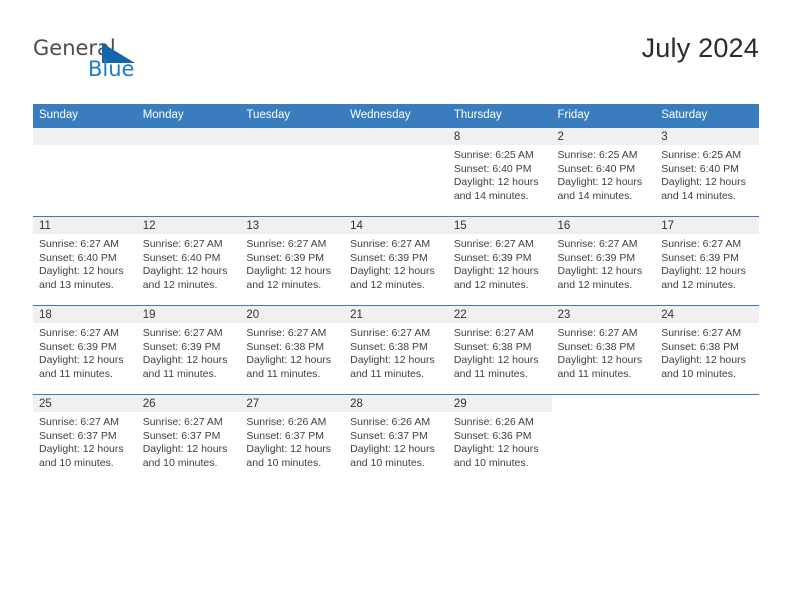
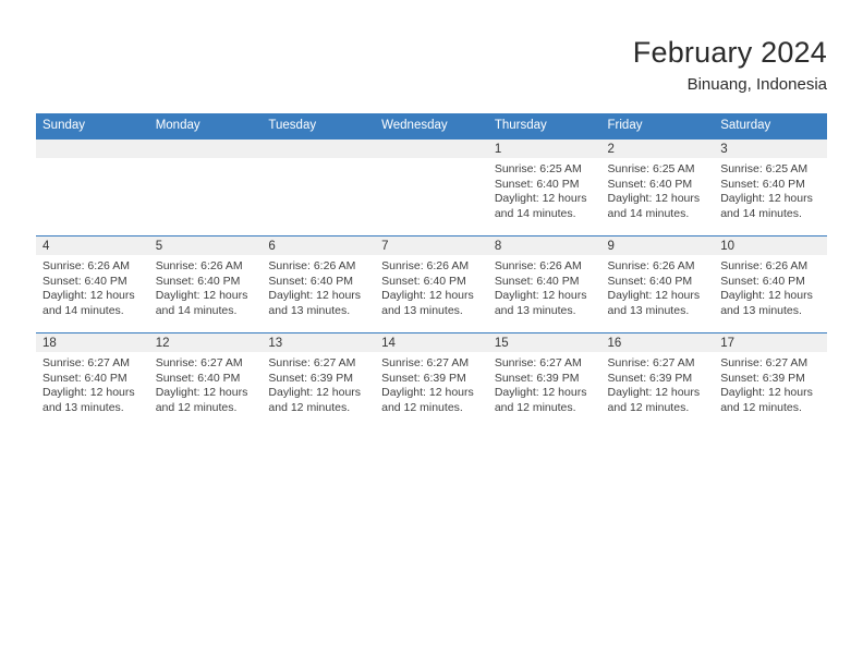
- General
- Blue
- July 2024
+ February 2024
+ Binuang, Indonesia
  Sunday	Monday	Tuesday	Wednesday	Thursday	Friday	Saturday
- 				8Sunrise: 6:25 AMSunset: 6:40 PMDaylight: 12 hoursand 14 minutes.	2Sunrise: 6:25 AMSunset: 6:40 PMDaylight: 12 hoursand 14 minutes.	3Sunrise: 6:25 AMSunset: 6:40 PMDaylight: 12 hoursand 14 minutes.
+ 				1Sunrise: 6:25 AMSunset: 6:40 PMDaylight: 12 hoursand 14 minutes.	2Sunrise: 6:25 AMSunset: 6:40 PMDaylight: 12 hoursand 14 minutes.	3Sunrise: 6:25 AMSunset: 6:40 PMDaylight: 12 hoursand 14 minutes.
+ 4Sunrise: 6:26 AMSunset: 6:40 PMDaylight: 12 hoursand 14 minutes.	5Sunrise: 6:26 AMSunset: 6:40 PMDaylight: 12 hoursand 14 minutes.	6Sunrise: 6:26 AMSunset: 6:40 PMDaylight: 12 hoursand 13 minutes.	7Sunrise: 6:26 AMSunset: 6:40 PMDaylight: 12 hoursand 13 minutes.	8Sunrise: 6:26 AMSunset: 6:40 PMDaylight: 12 hoursand 13 minutes.	9Sunrise: 6:26 AMSunset: 6:40 PMDaylight: 12 hoursand 13 minutes.	10Sunrise: 6:26 AMSunset: 6:40 PMDaylight: 12 hoursand 13 minutes.
- 11Sunrise: 6:27 AMSunset: 6:40 PMDaylight: 12 hoursand 13 minutes.	12Sunrise: 6:27 AMSunset: 6:40 PMDaylight: 12 hoursand 12 minutes.	13Sunrise: 6:27 AMSunset: 6:39 PMDaylight: 12 hoursand 12 minutes.	14Sunrise: 6:27 AMSunset: 6:39 PMDaylight: 12 hoursand 12 minutes.	15Sunrise: 6:27 AMSunset: 6:39 PMDaylight: 12 hoursand 12 minutes.	16Sunrise: 6:27 AMSunset: 6:39 PMDaylight: 12 hoursand 12 minutes.	17Sunrise: 6:27 AMSunset: 6:39 PMDaylight: 12 hoursand 12 minutes.
+ 18Sunrise: 6:27 AMSunset: 6:40 PMDaylight: 12 hoursand 13 minutes.	12Sunrise: 6:27 AMSunset: 6:40 PMDaylight: 12 hoursand 12 minutes.	13Sunrise: 6:27 AMSunset: 6:39 PMDaylight: 12 hoursand 12 minutes.	14Sunrise: 6:27 AMSunset: 6:39 PMDaylight: 12 hoursand 12 minutes.	15Sunrise: 6:27 AMSunset: 6:39 PMDaylight: 12 hoursand 12 minutes.	16Sunrise: 6:27 AMSunset: 6:39 PMDaylight: 12 hoursand 12 minutes.	17Sunrise: 6:27 AMSunset: 6:39 PMDaylight: 12 hoursand 12 minutes.
- 18Sunrise: 6:27 AMSunset: 6:39 PMDaylight: 12 hoursand 11 minutes.	19Sunrise: 6:27 AMSunset: 6:39 PMDaylight: 12 hoursand 11 minutes.	20Sunrise: 6:27 AMSunset: 6:38 PMDaylight: 12 hoursand 11 minutes.	21Sunrise: 6:27 AMSunset: 6:38 PMDaylight: 12 hoursand 11 minutes.	22Sunrise: 6:27 AMSunset: 6:38 PMDaylight: 12 hoursand 11 minutes.	23Sunrise: 6:27 AMSunset: 6:38 PMDaylight: 12 hoursand 11 minutes.	24Sunrise: 6:27 AMSunset: 6:38 PMDaylight: 12 hoursand 10 minutes.
- 25Sunrise: 6:27 AMSunset: 6:37 PMDaylight: 12 hoursand 10 minutes.	26Sunrise: 6:27 AMSunset: 6:37 PMDaylight: 12 hoursand 10 minutes.	27Sunrise: 6:26 AMSunset: 6:37 PMDaylight: 12 hoursand 10 minutes.	28Sunrise: 6:26 AMSunset: 6:37 PMDaylight: 12 hoursand 10 minutes.	29Sunrise: 6:26 AMSunset: 6:36 PMDaylight: 12 hoursand 10 minutes.
